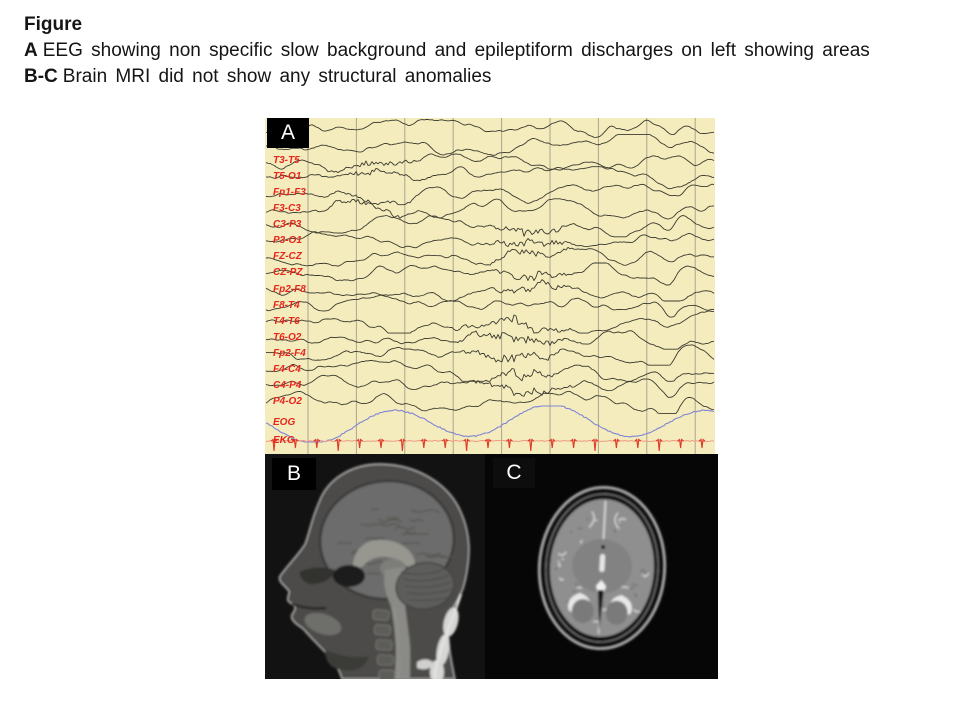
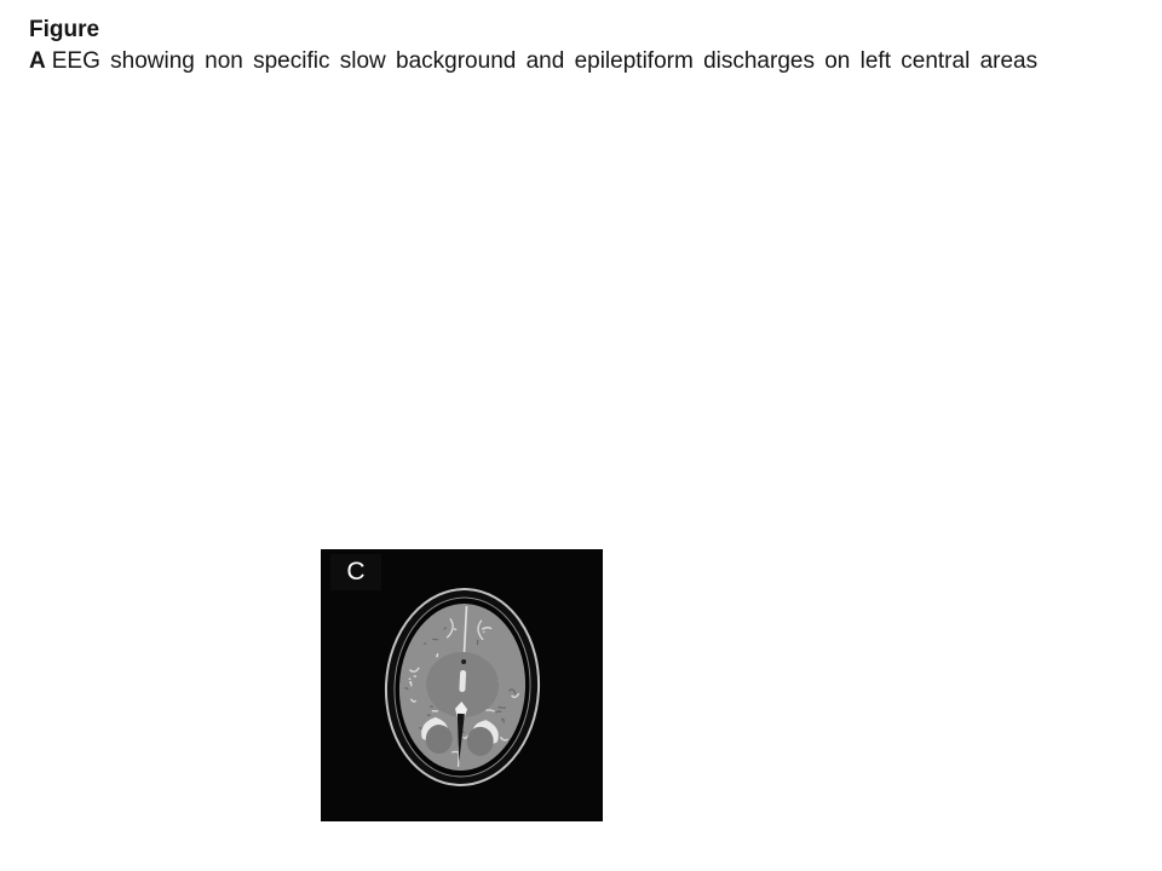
  Figure
- A EEG showing non specific slow background and epileptiform discharges on left showing areas
+ A EEG showing non specific slow background and epileptiform discharges on left central areas
- B-C Brain MRI did not show any structural anomalies
- T3-T5
- T5-O1
- Fp1-F3
- F3-C3
- C3-P3
- P3-O1
- FZ-CZ
- CZ-PZ
- Fp2-F8
- F8-T4
- T4-T6
- T6-O2
- Fp2-F4
- F4-C4
- C4-P4
- P4-O2
- EOG
- EKG
- A
- B
  C
